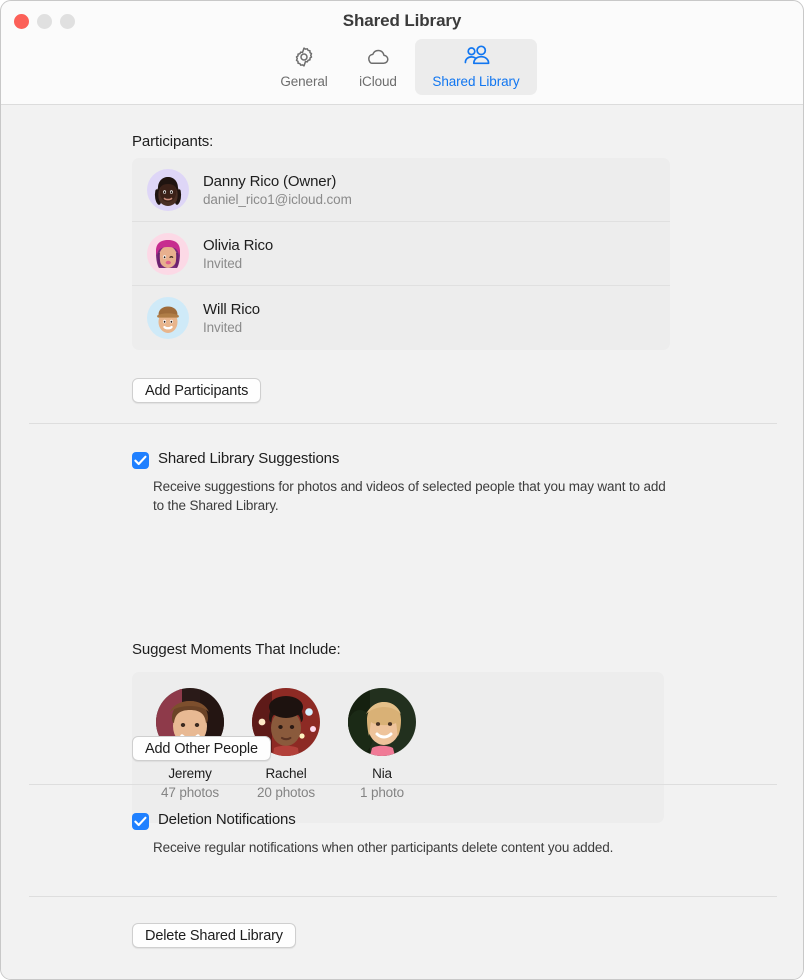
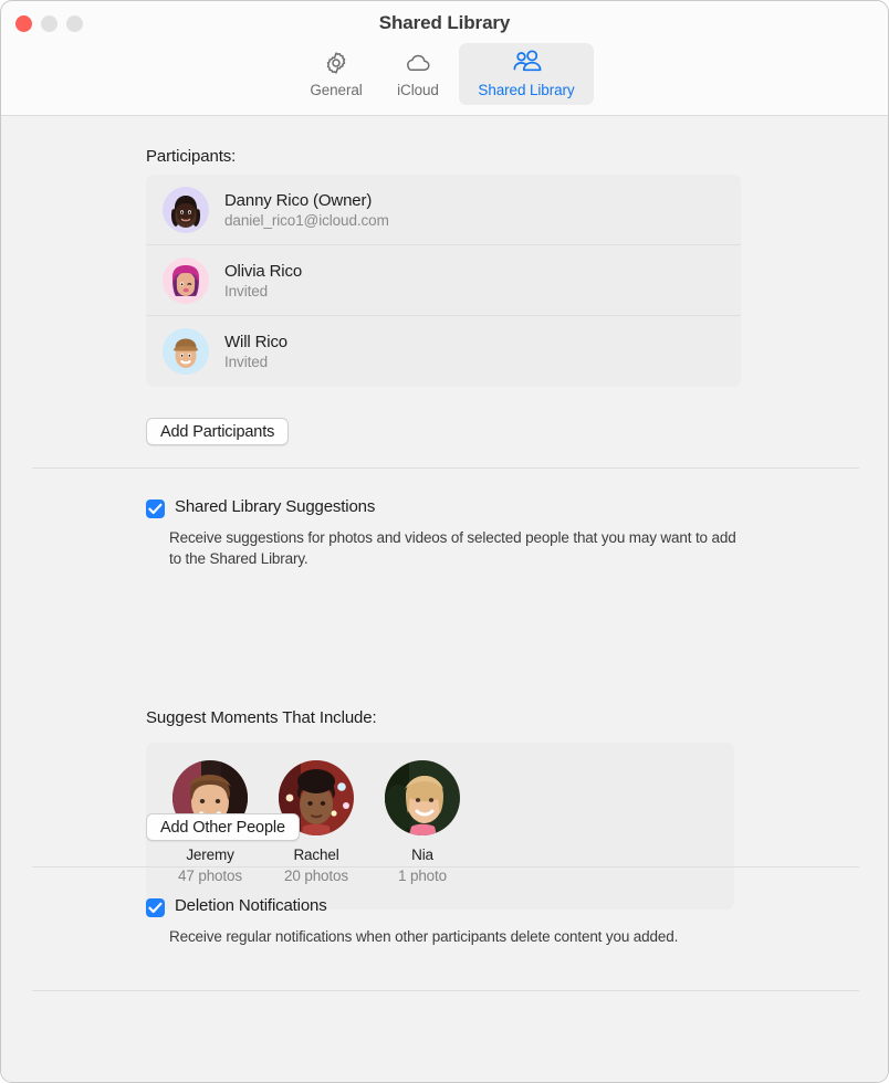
  Shared Library
  General
  iCloud
  Shared Library
  Participants:
  Danny Rico (Owner)
  daniel_rico1@icloud.com
  Olivia Rico
  Invited
  Will Rico
  Invited
  Add Participants
  Shared Library Suggestions
  Receive suggestions for photos and videos of selected people that you may want to add to the Shared Library.
  Suggest Moments That Include:
  Jeremy
  47 photos
  Rachel
  20 photos
  Nia
  1 photo
  Add Other People
  Deletion Notifications
  Receive regular notifications when other participants delete content you added.
- Delete Shared Library
